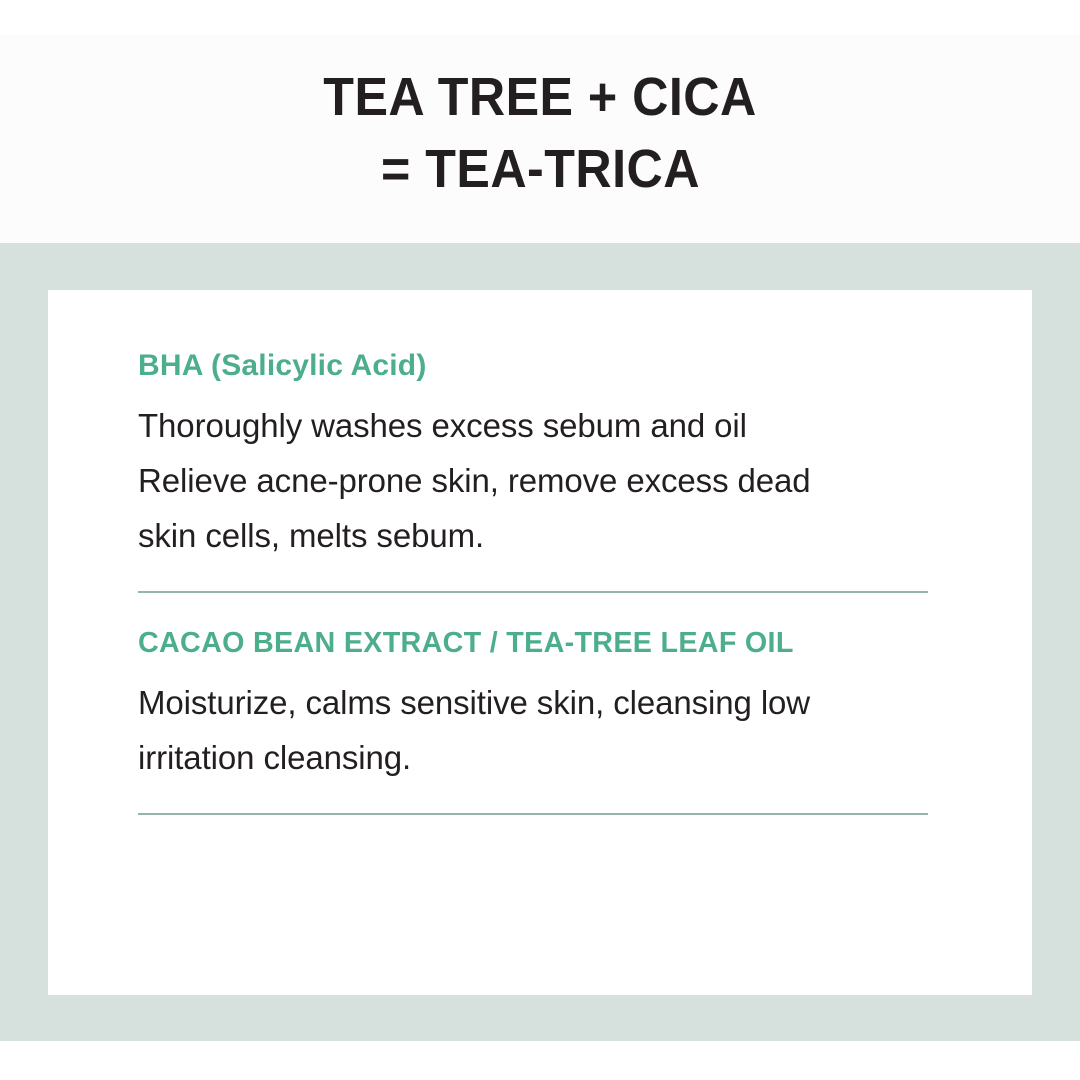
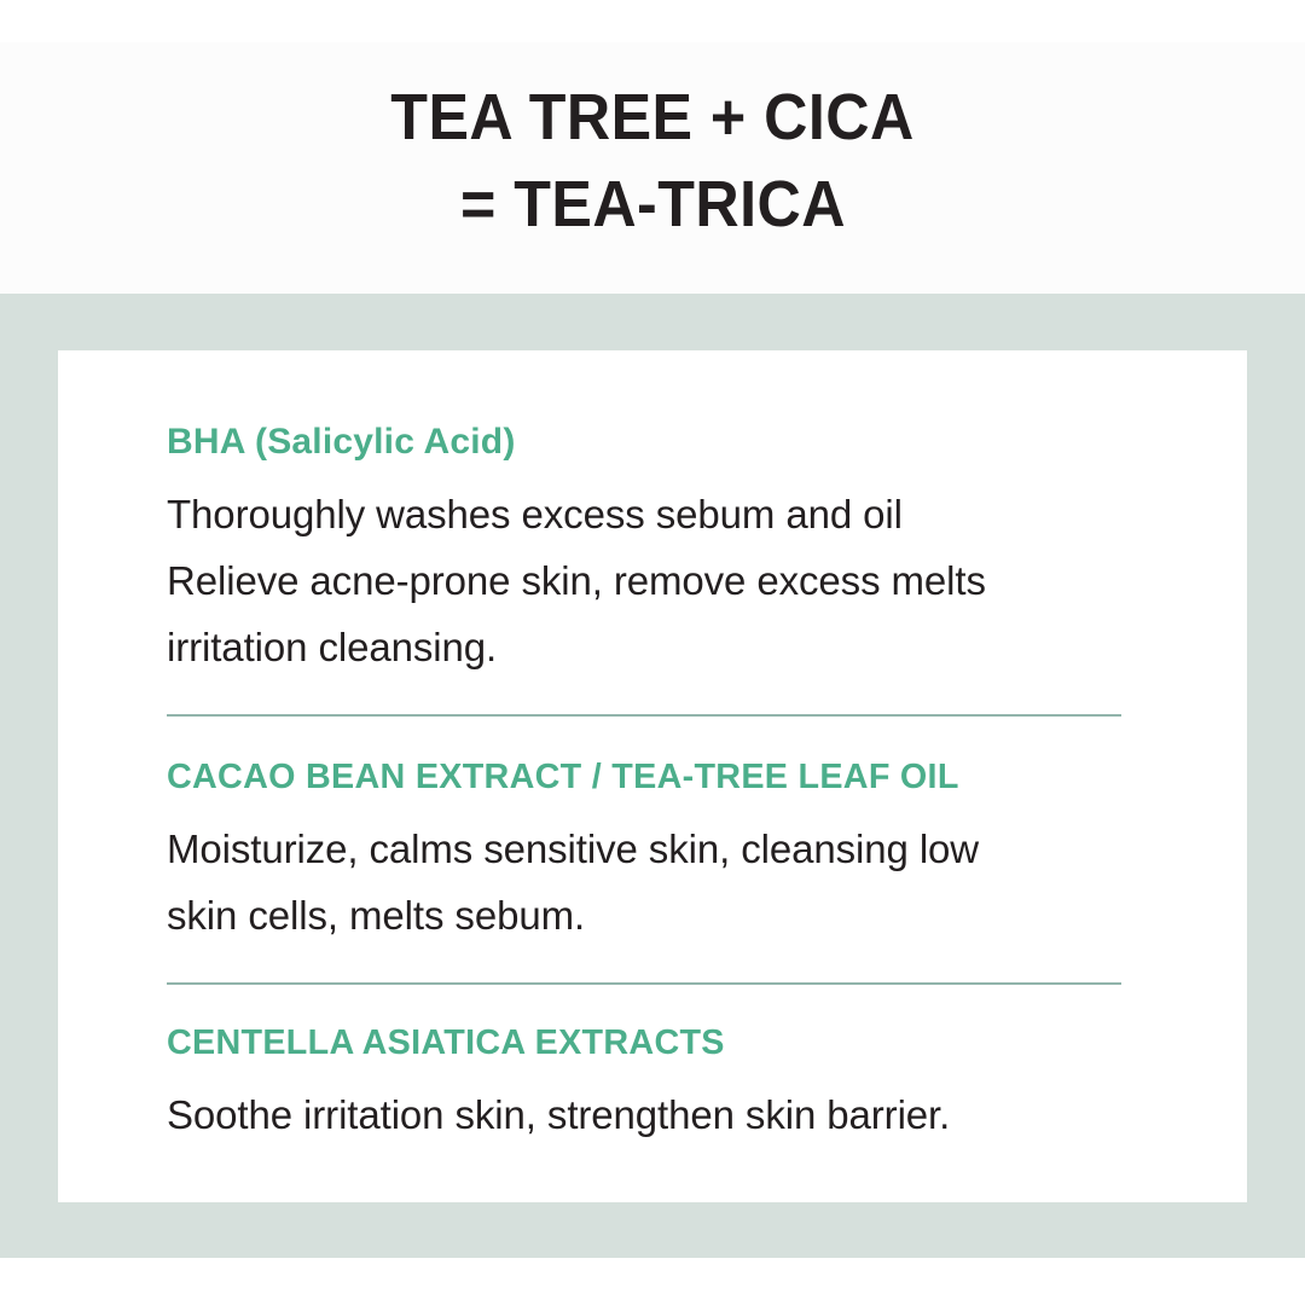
  TEA TREE + CICA
  = TEA-TRICA
  BHA (Salicylic Acid)
  Thoroughly washes excess sebum and oil
- Relieve acne-prone skin, remove excess dead
+ Relieve acne-prone skin, remove excess melts
- skin cells, melts sebum.
+ irritation cleansing.
  CACAO BEAN EXTRACT / TEA-TREE LEAF OIL
  Moisturize, calms sensitive skin, cleansing low
- irritation cleansing.
+ skin cells, melts sebum.
+ CENTELLA ASIATICA EXTRACTS
+ Soothe irritation skin, strengthen skin barrier.
